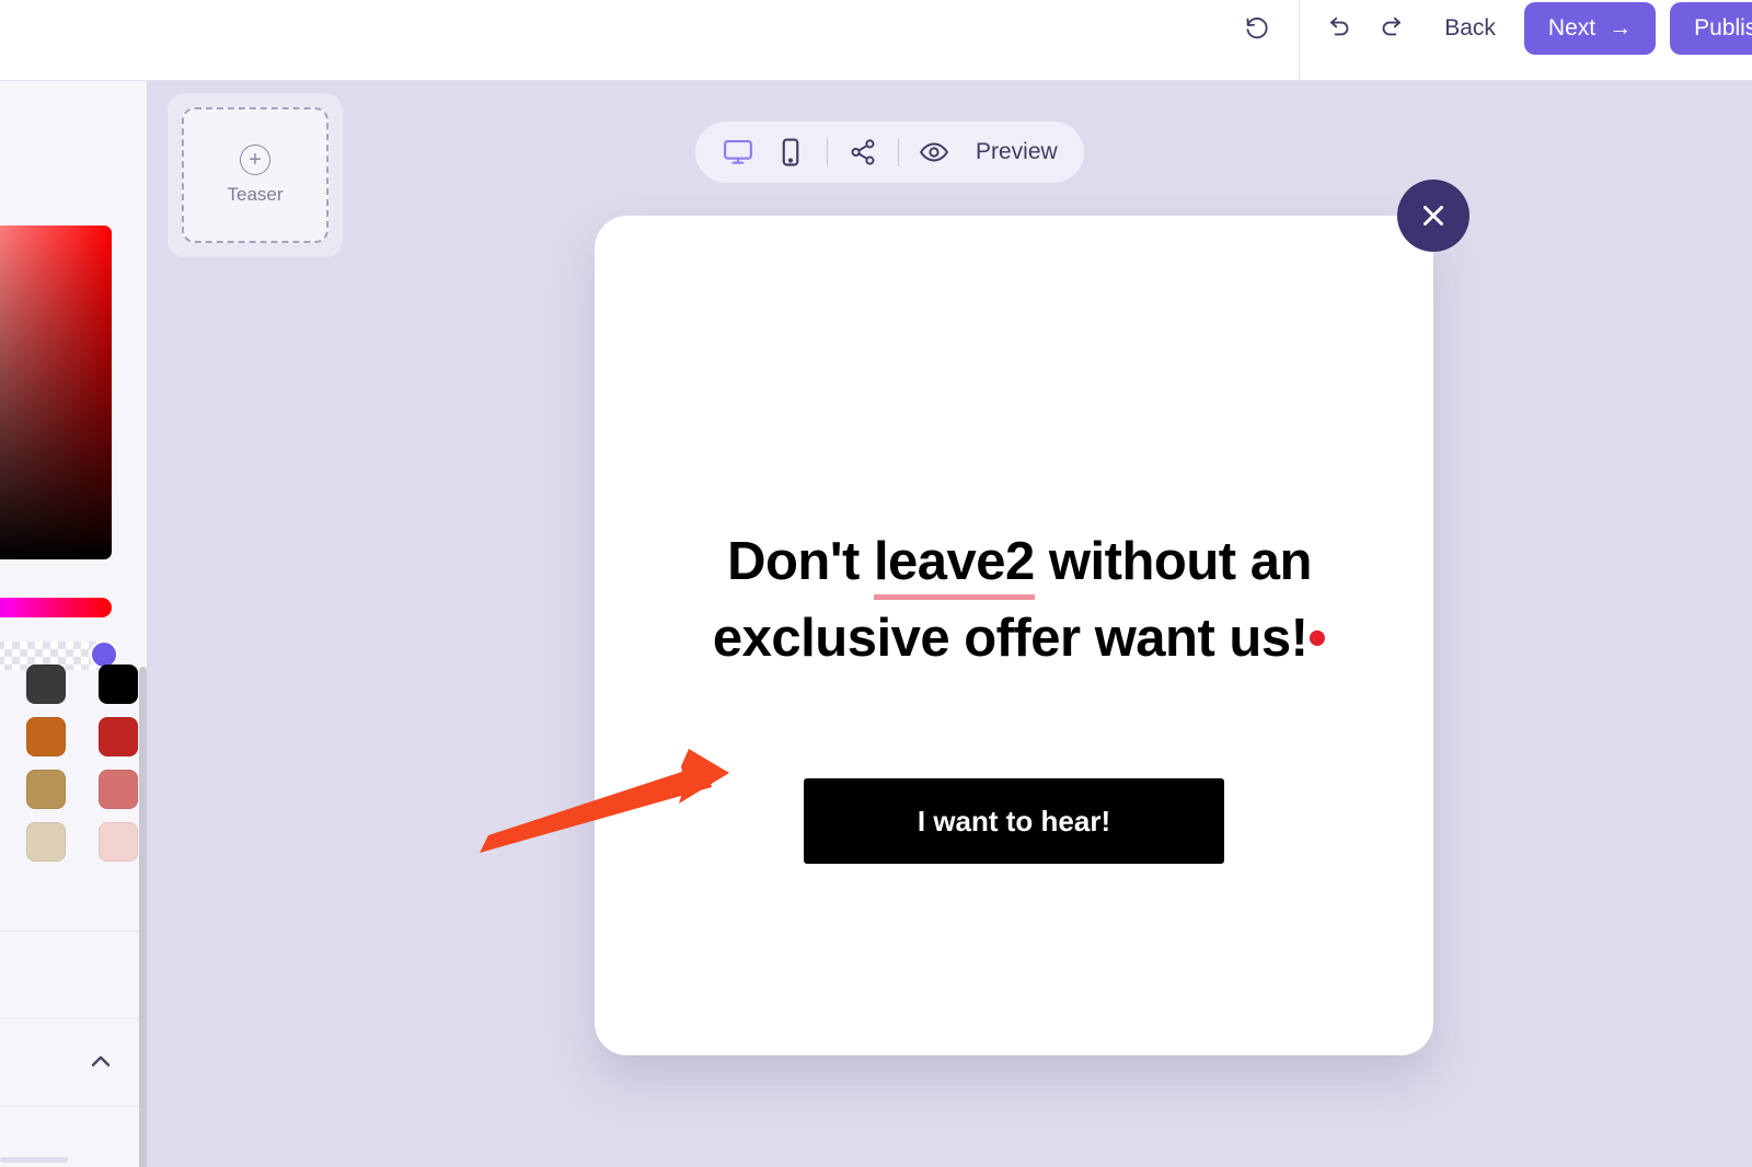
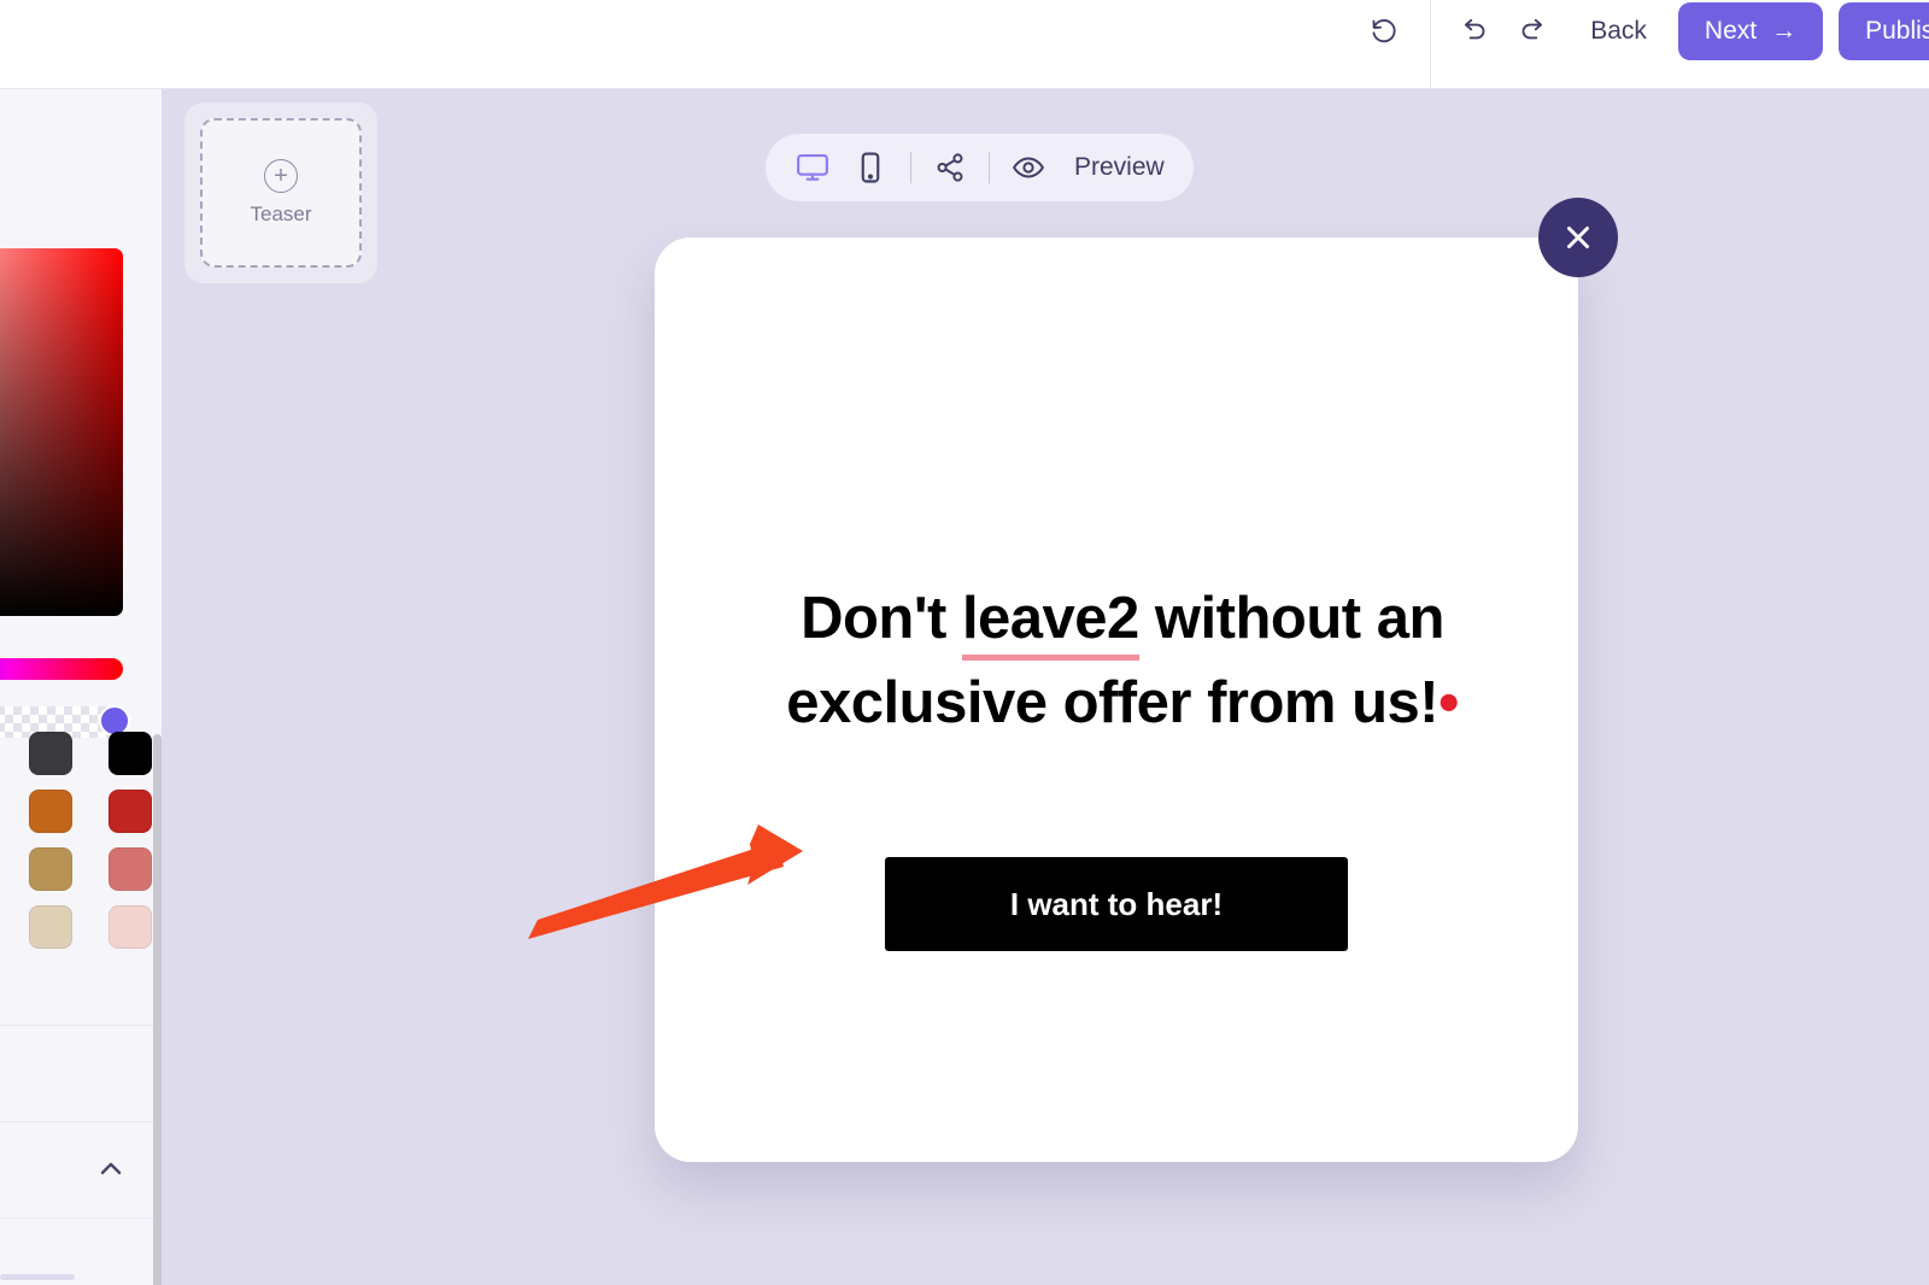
  Back
  Next
  →
  Publis
  +
  Teaser
  Preview
- Don't leave2 without an exclusive offer want us!•
+ Don't leave2 without an exclusive offer from us!•
  I want to hear!
